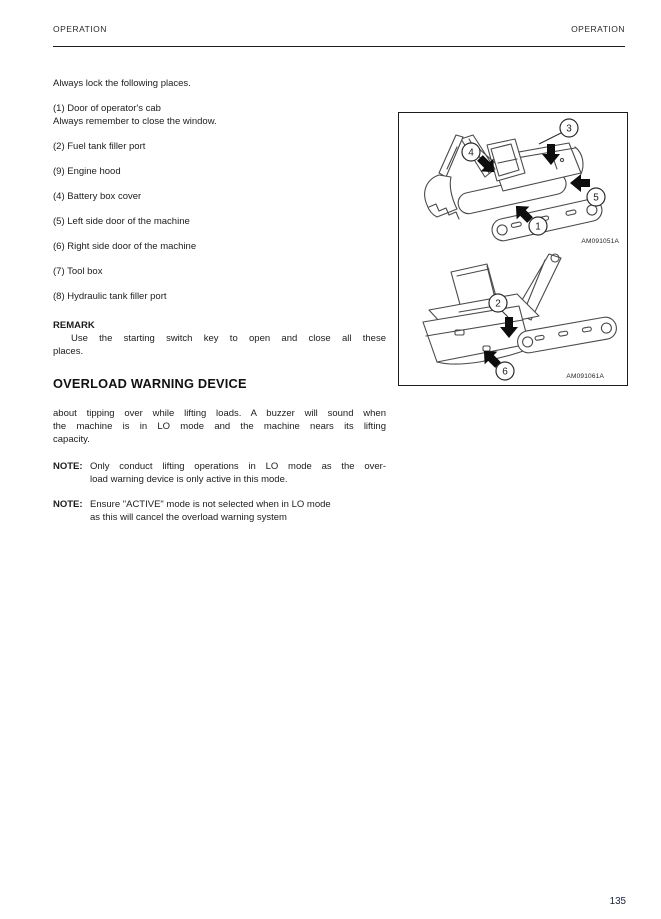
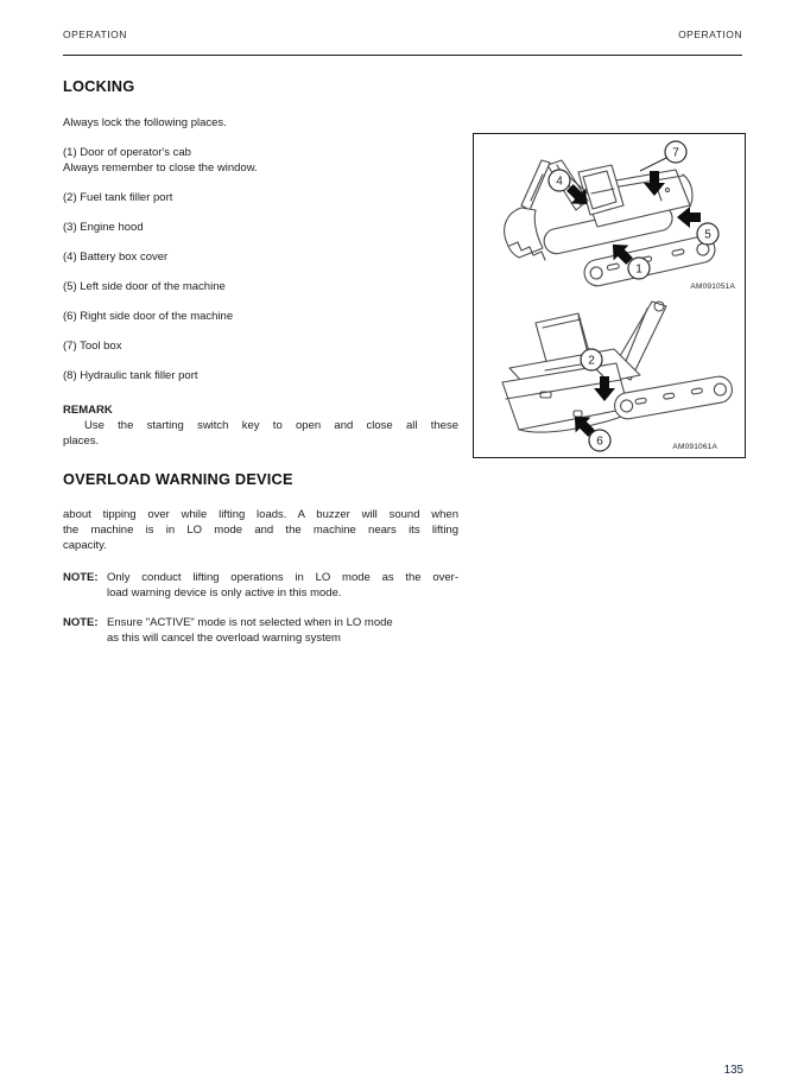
  OPERATION
  OPERATION
+ LOCKING
  Always lock the following places.
  (1) Door of operator's cab
  Always remember to close the window.
  (2) Fuel tank filler port
- (9) Engine hood
+ (3) Engine hood
  (4) Battery box cover
  (5) Left side door of the machine
  (6) Right side door of the machine
  (7) Tool box
  (8) Hydraulic tank filler port
  REMARK
  Use the starting switch key to open and close all these
  places.
  OVERLOAD WARNING DEVICE
  about tipping over while lifting loads. A buzzer will sound when
  the machine is in LO mode and the machine nears its lifting
  capacity.
  NOTE:
  Only conduct lifting operations in LO mode as the over-
  load warning device is only active in this mode.
  NOTE:
  Ensure "ACTIVE" mode is not selected when in LO mode
  as this will cancel the overload warning system
- 3
+ 7
  4
  5
  1
  2
  6
  135
